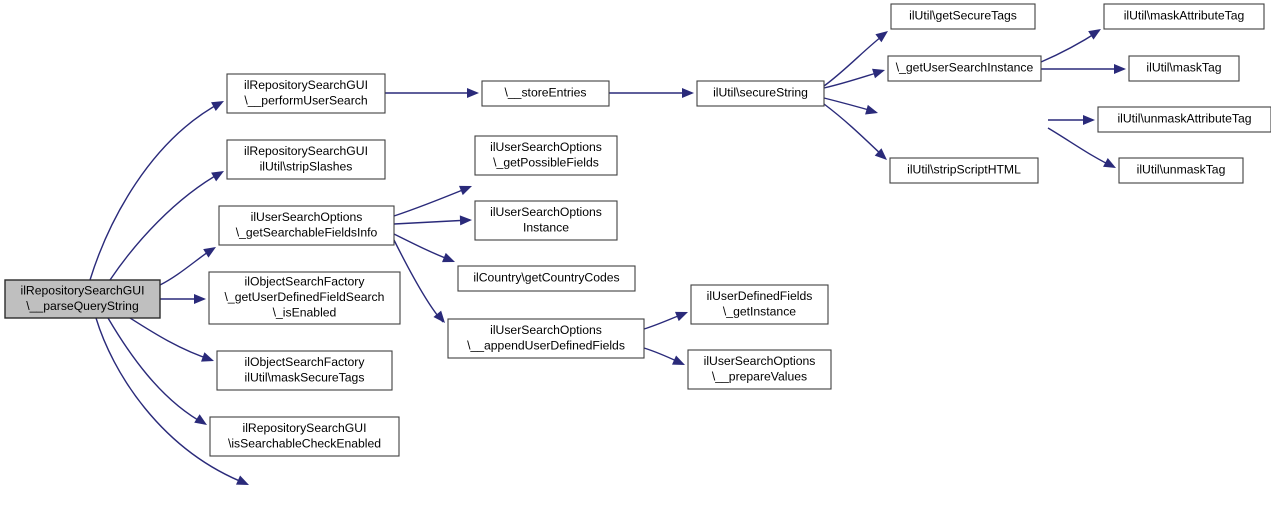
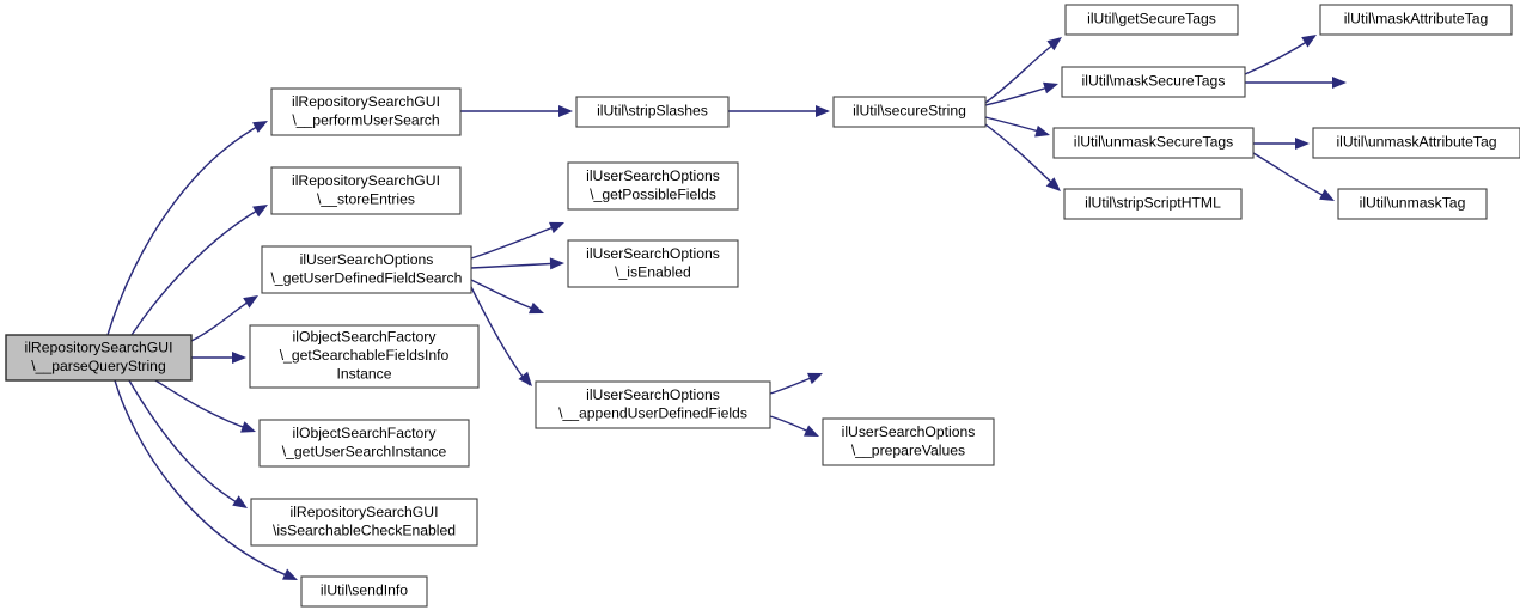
  ilRepositorySearchGUI
  \__parseQueryString
  ilRepositorySearchGUI
  \__performUserSearch
  ilRepositorySearchGUI
- ilUtil\stripSlashes
+ \__storeEntries
  ilUserSearchOptions
- \_getSearchableFieldsInfo
+ \_getUserDefinedFieldSearch
  ilObjectSearchFactory
- \_getUserDefinedFieldSearch
+ \_getSearchableFieldsInfo
- \_isEnabled
+ Instance
  ilObjectSearchFactory
- ilUtil\maskSecureTags
+ \_getUserSearchInstance
  ilRepositorySearchGUI
  \isSearchableCheckEnabled
+ ilUtil\sendInfo
- \__storeEntries
+ ilUtil\stripSlashes
  ilUserSearchOptions
  \_getPossibleFields
  ilUserSearchOptions
- Instance
+ \_isEnabled
- ilCountry\getCountryCodes
  ilUserSearchOptions
  \__appendUserDefinedFields
- ilUserDefinedFields
- \_getInstance
  ilUserSearchOptions
  \__prepareValues
  ilUtil\secureString
  ilUtil\getSecureTags
- \_getUserSearchInstance
+ ilUtil\maskSecureTags
+ ilUtil\unmaskSecureTags
  ilUtil\stripScriptHTML
  ilUtil\maskAttributeTag
- ilUtil\maskTag
  ilUtil\unmaskAttributeTag
  ilUtil\unmaskTag
